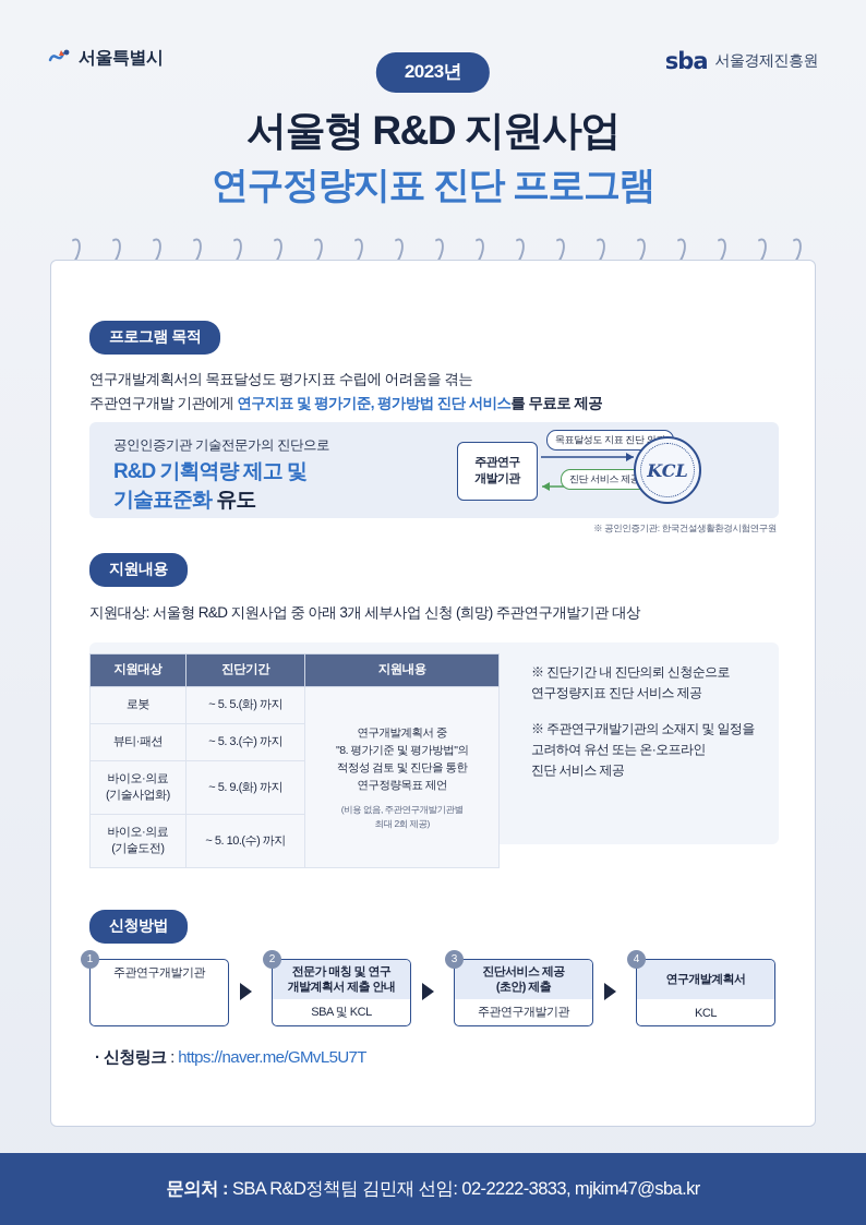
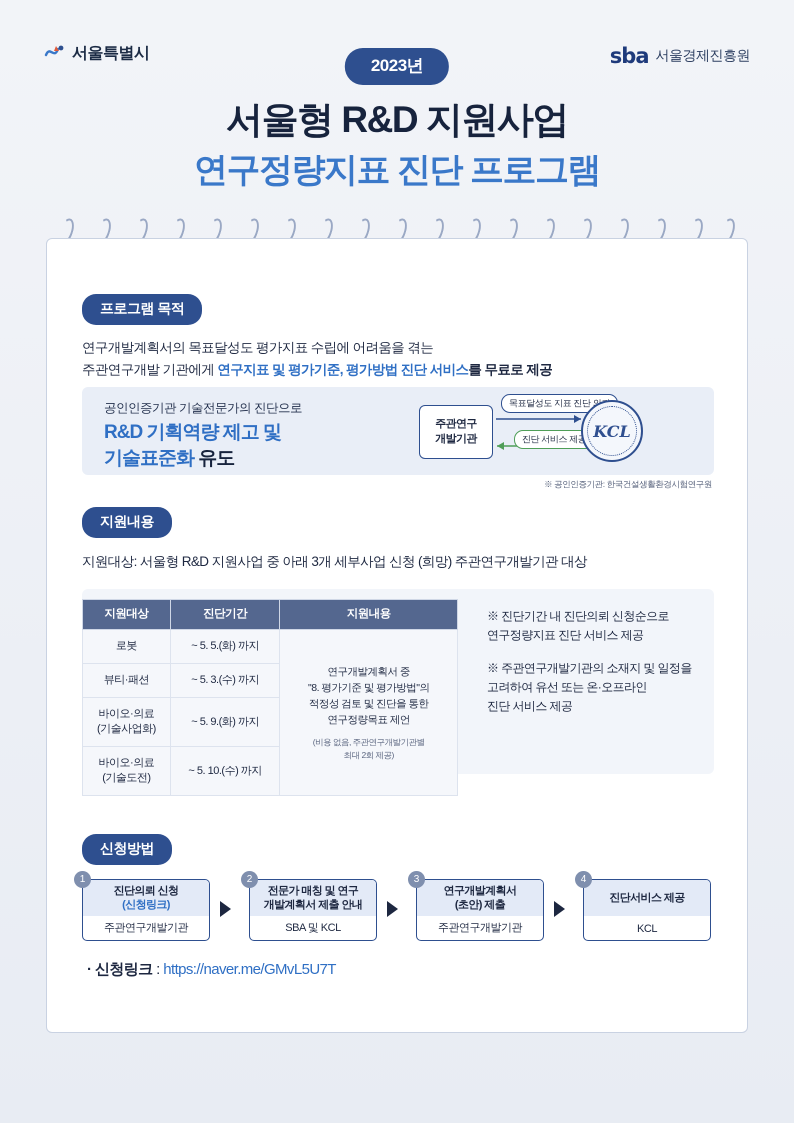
  서울특별시
  sba
  서울경제진흥원
  2023년
  서울형 R&D 지원사업
  연구정량지표 진단 프로그램
  프로그램 목적
  연구개발계획서의 목표달성도 평가지표 수립에 어려움을 겪는
  주관연구개발 기관에게 연구지표 및 평가기준, 평가방법 진단 서비스를 무료로 제공
  공인인증기관 기술전문가의 진단으로
  R&D 기획역량 제고 및
  기술표준화 유도
  주관연구
  개발기관
  목표달성도 지표 진단
  진단 서비스 제
  KCL
  ※ 공인인증기관: 한국건설생활환경시험연구원
  지원내용
  지원대상: 서울형 R&D 지원사업 중 아래 3개 세부사업 신청 (희망) 주관연구개발기관 대상
  지원대상	진단기간	지원내용
  로봇	~ 5. 5.(화) 까지	연구개발계획서 중 "8. 평가기준 및 평가방법"의 적정성 검토 및 진단을 통한 연구정량목표 제언 (비용 없음, 주관연구개발기관별 최대 2회 제공)
  뷰티·패션	~ 5. 3.(수) 까지
  바이오·의료 (기술사업화)	~ 5. 9.(화) 까지
  바이오·의료 (기술도전)	~ 5. 10.(수) 까지
  ※ 진단기간 내 진단의뢰 신청순으로
  연구정량지표 진단 서비스 제공
  ※ 주관연구개발기관의 소재지 및 일정을
  고려하여 유선 또는 온·오프라인
  진단 서비스 제공
  신청방법
+ 진단의뢰 신청
+ (신청링크)
  주관연구개발기관
  1
  전문가 매칭 및 연구
  개발계획서 제출 안내
  SBA 및 KCL
  2
- 진단서비스 제공
+ 연구개발계획서
  (초안) 제출
  주관연구개발기관
  3
- 연구개발계획서
+ 진단서비스 제공
  KCL
  4
  · 신청링크 : https://naver.me/GMvL5U7T
- 문의처 : SBA R&D정책팀 김민재 선임: 02-2222-3833, mjkim47@sba.kr
